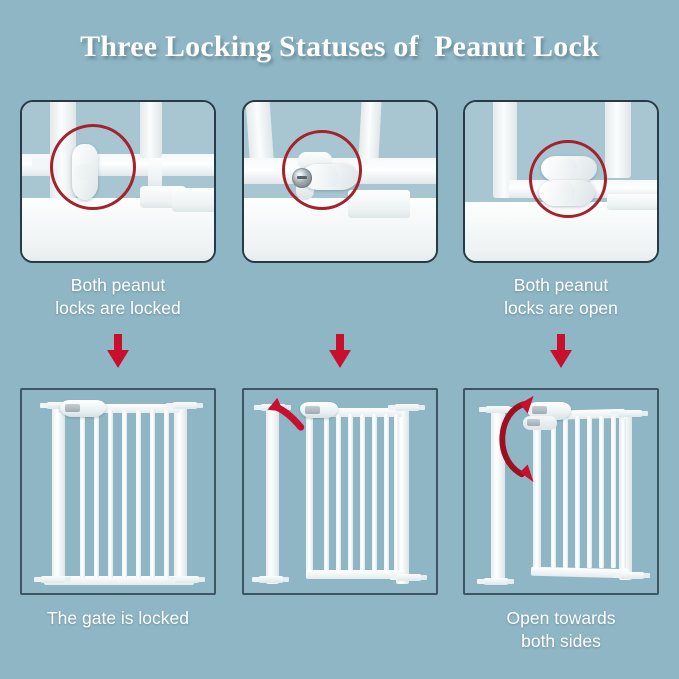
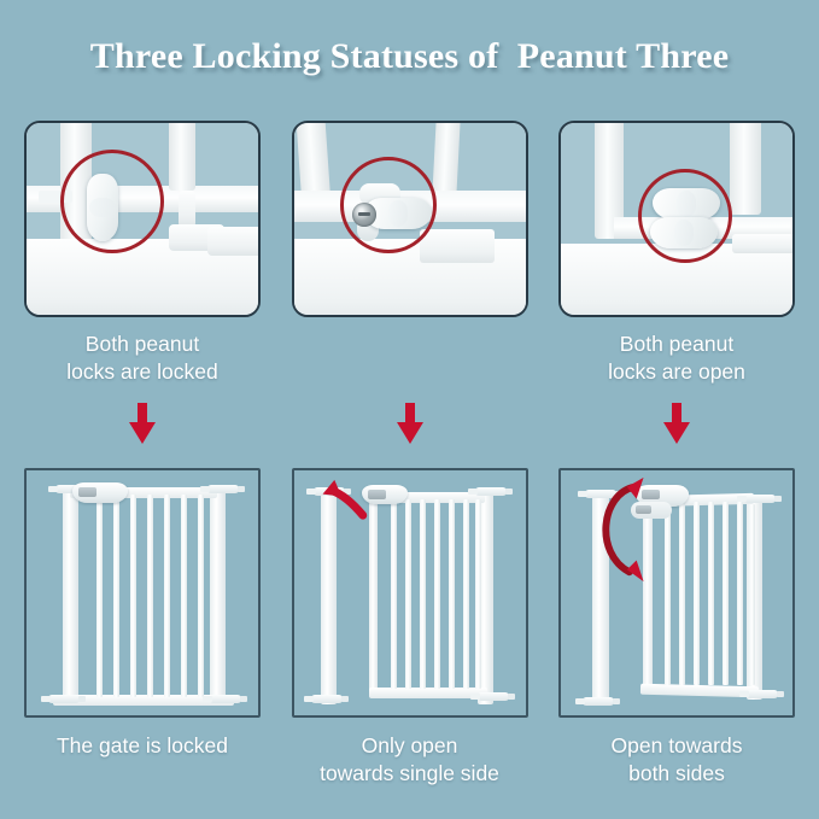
- Three Locking Statuses of Peanut Lock
+ Three Locking Statuses of Peanut Three
  Both peanut
  locks are locked
  Both peanut
  locks are open
  The gate is locked
+ Only open
+ towards single side
  Open towards
  both sides
